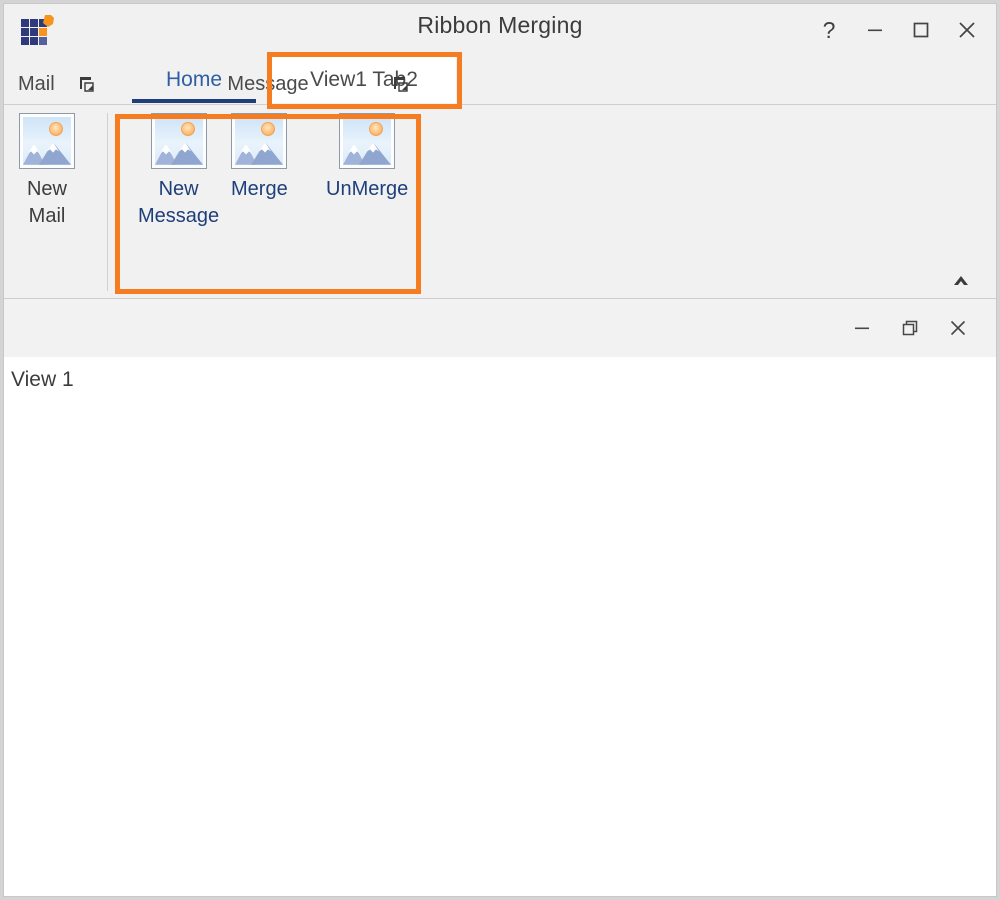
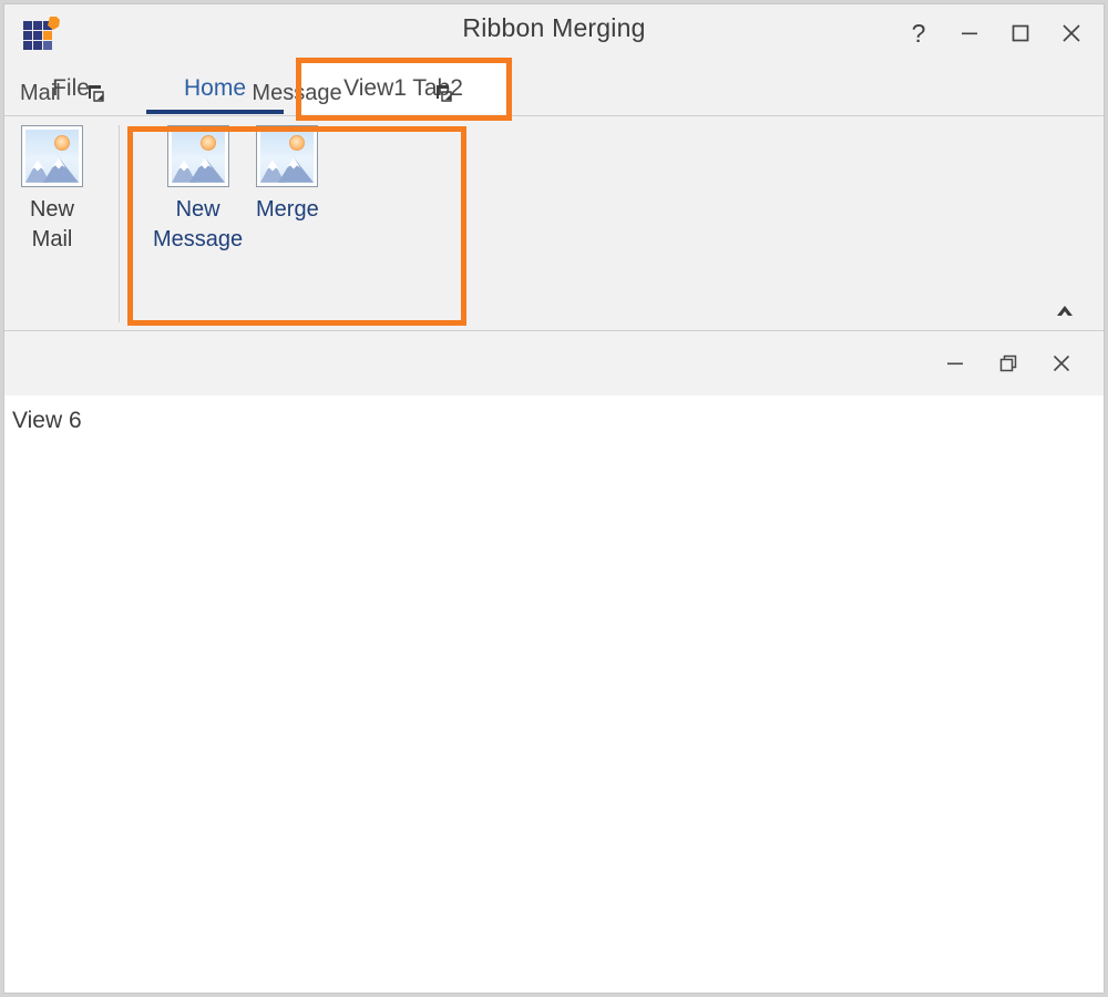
  Ribbon Merging
  ?
+ File
  Home
  View1 Ta2
  New
  Mail
  Mail
  New
  Message
  Merge
- UnMerge
  Message
- View 1
+ View 6
